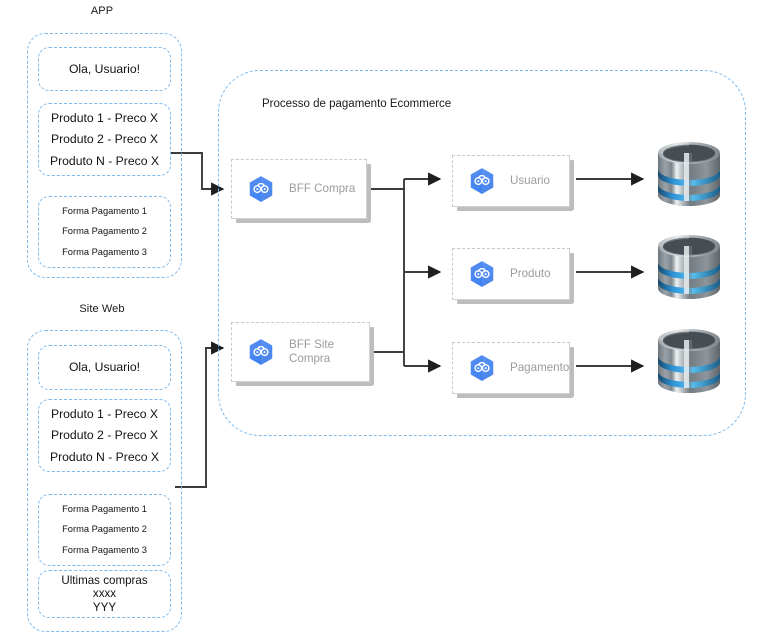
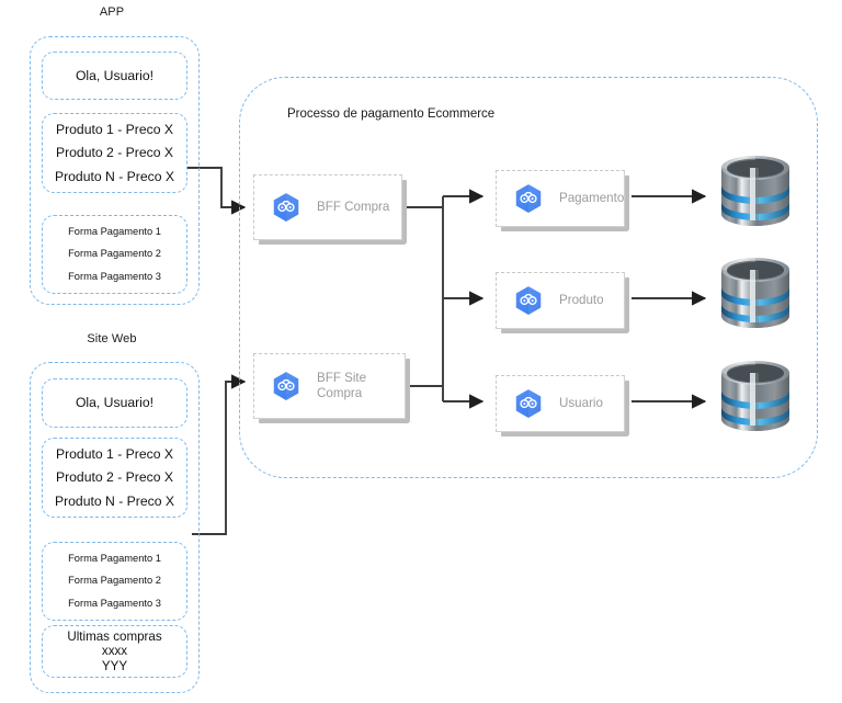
  APP
  Ola, Usuario!
  Produto 1 - Preco X
  Produto 2 - Preco X
  Produto N - Preco X
  Forma Pagamento 1
  Forma Pagamento 2
  Forma Pagamento 3
  Site Web
  Ola, Usuario!
  Produto 1 - Preco X
  Produto 2 - Preco X
  Produto N - Preco X
  Forma Pagamento 1
  Forma Pagamento 2
  Forma Pagamento 3
  Ultimas compras
  xxxx
  YYY
  Processo de pagamento Ecommerce
  BFF Compra
  BFF Site Compra
- Usuario
+ Pagamento
  Produto
- Pagamento
+ Usuario
